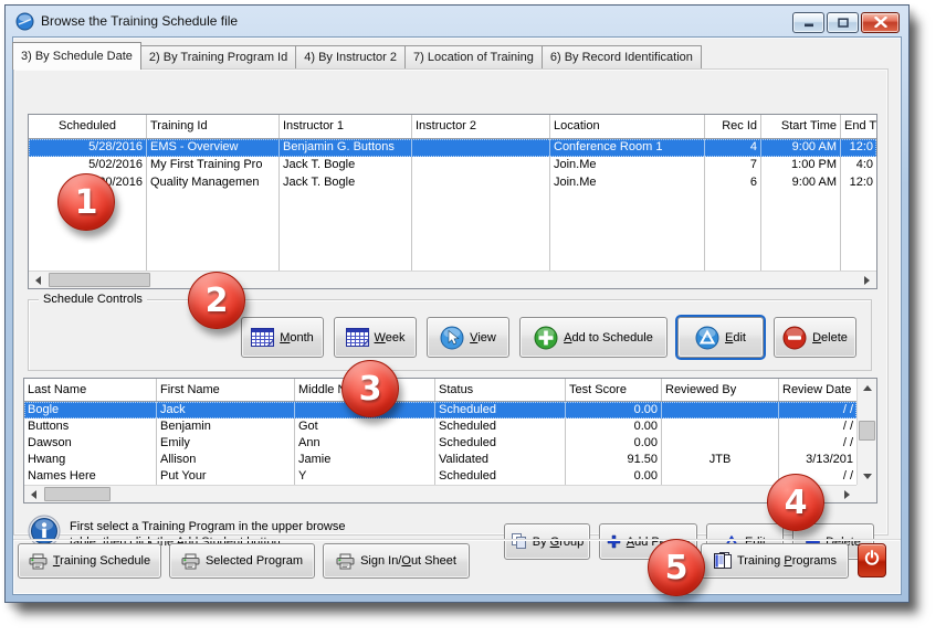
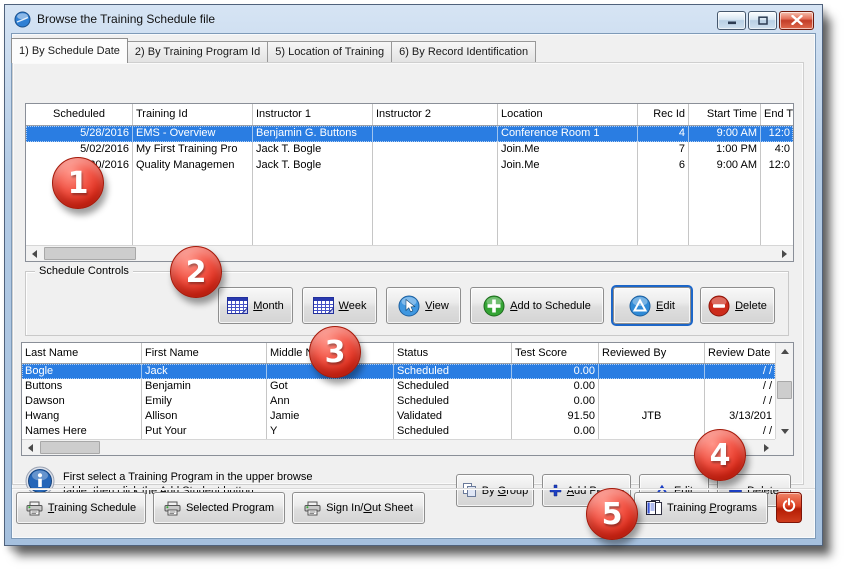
  Browse the Training Schedule file
- 3) By Schedule Date
+ 1) By Schedule Date
  2) By Training Program Id
- 4) By Instructor 2
- 7) Location of Training
+ 5) Location of Training
  6) By Record Identification
  Scheduled Training Id Instructor 1 Instructor 2 Location Rec Id Start Time End T
  5/28/2016 EMS - Overview Benjamin G. Buttons Conference Room 1 4 9:00 AM 12:0
  5/02/2016 My First Training Pro Jack T. Bogle Join.Me 7 1:00 PM 4:0
  0/2016 Quality Managemen Jack T. Bogle Join.Me 6 9:00 AM 12:0
  Schedule Controls
  Month
  Week
  View
  Add to Schedule
  Edit
  Delete
  Last Name First Name Middle Status Test Score Reviewed By Review Date
  Bogle Jack Scheduled 0.00 / /
  Buttons Benjamin Got Scheduled 0.00 / /
  Dawson Emily Ann Scheduled 0.00 / /
  Hwang Allison Jamie Validated 91.50 JTB 3/13/201
  Names Here Put Your Y Scheduled 0.00 / /
  First select a Training Program in the upper browse
  table, then click the Add Student button.
  By Group
  Edit
  Delete
  Training Schedule
  Selected Program
  Sign In/Out Sheet
  Training Programs
  1
  2
  3
  4
  5
